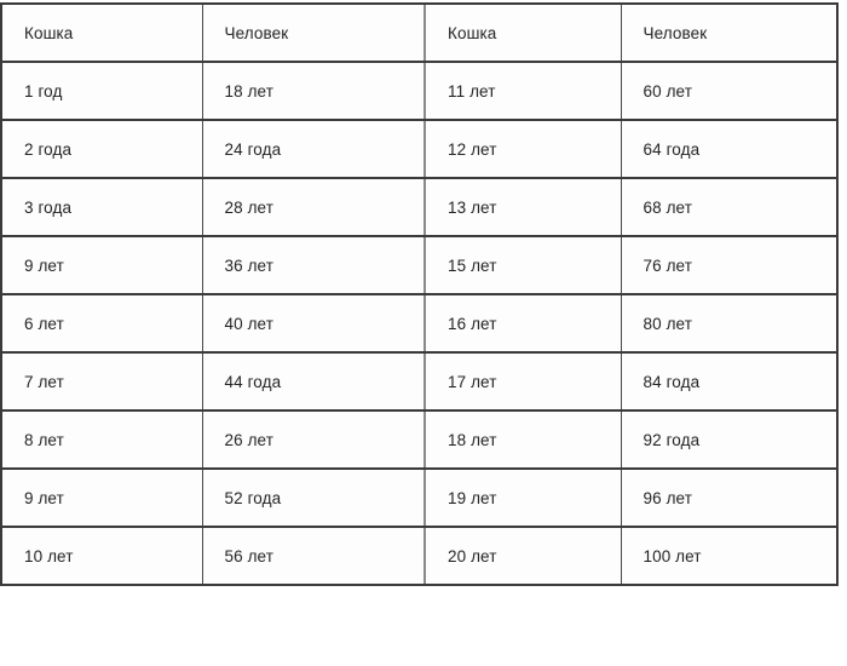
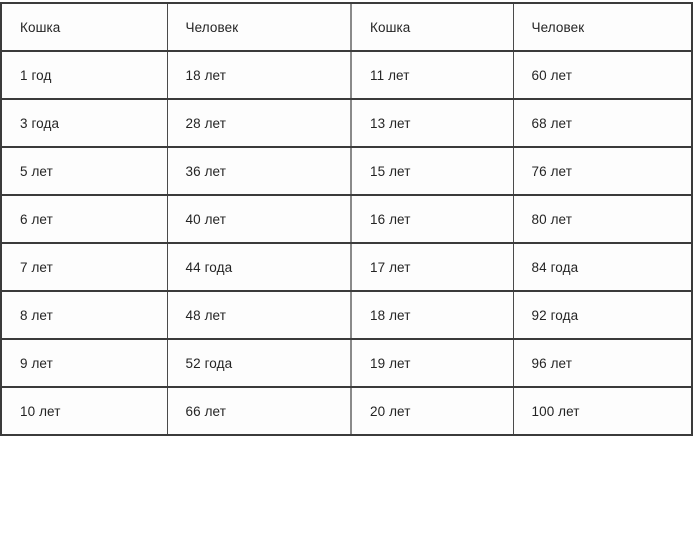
  Кошка	Человек	Кошка	Человек
  1 год	18 лет	11 лет	60 лет
- 2 года	24 года	12 лет	64 года
  3 года	28 лет	13 лет	68 лет
- 9 лет	36 лет	15 лет	76 лет
+ 5 лет	36 лет	15 лет	76 лет
  6 лет	40 лет	16 лет	80 лет
  7 лет	44 года	17 лет	84 года
- 8 лет	26 лет	18 лет	92 года
+ 8 лет	48 лет	18 лет	92 года
  9 лет	52 года	19 лет	96 лет
- 10 лет	56 лет	20 лет	100 лет
+ 10 лет	66 лет	20 лет	100 лет
